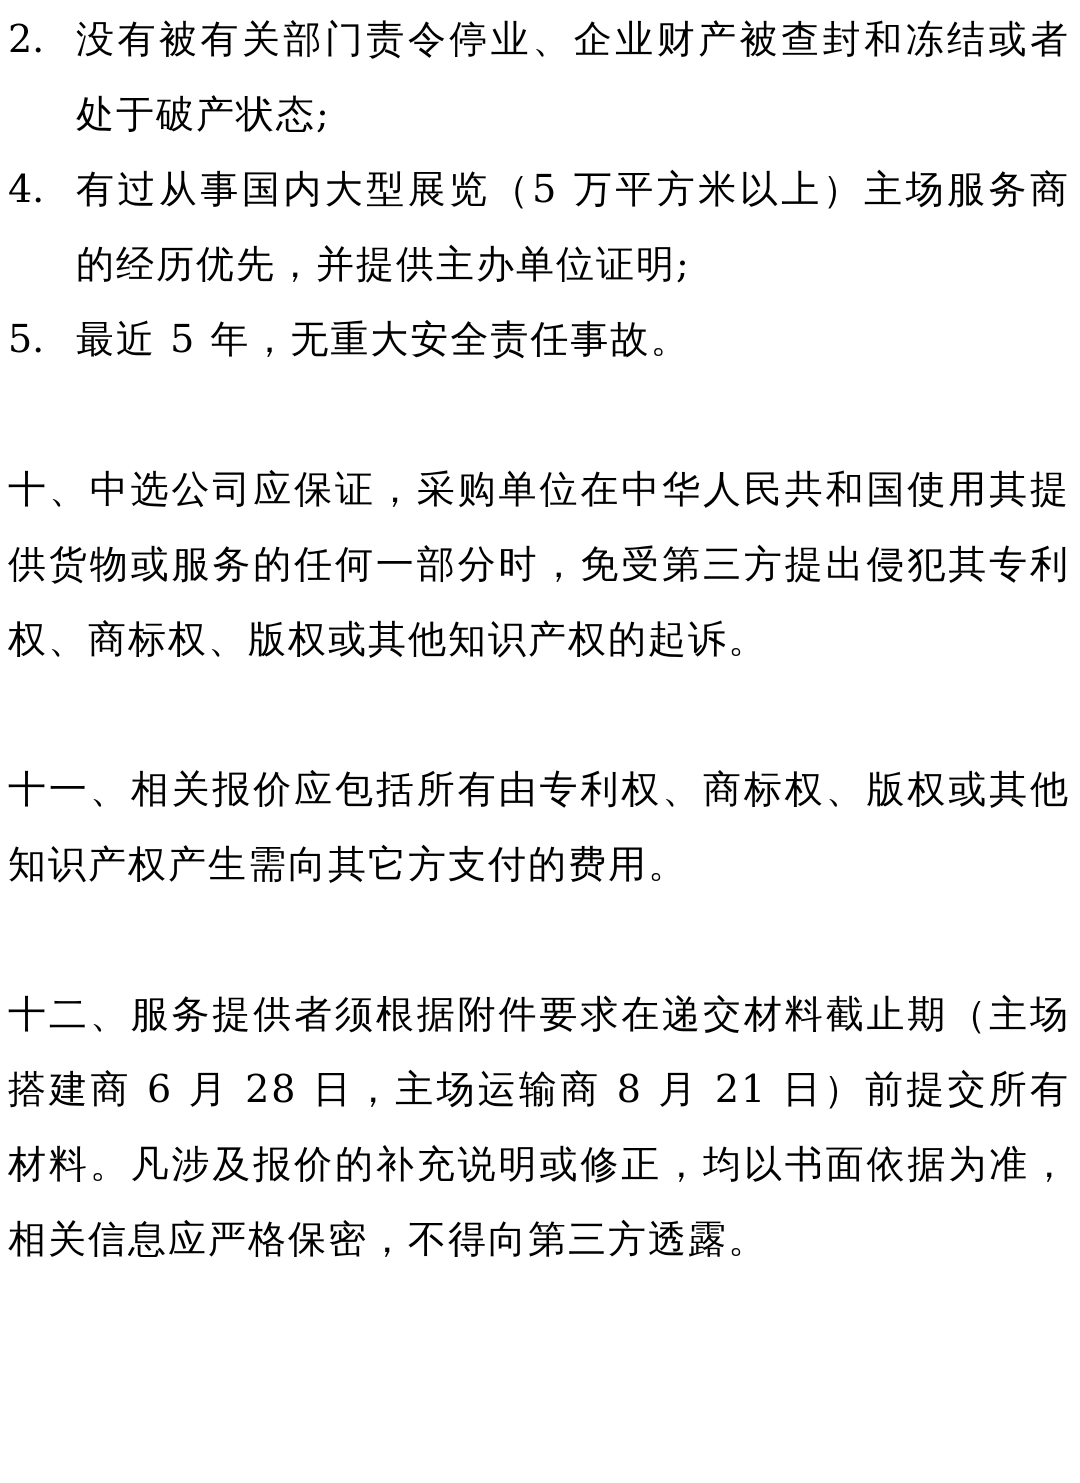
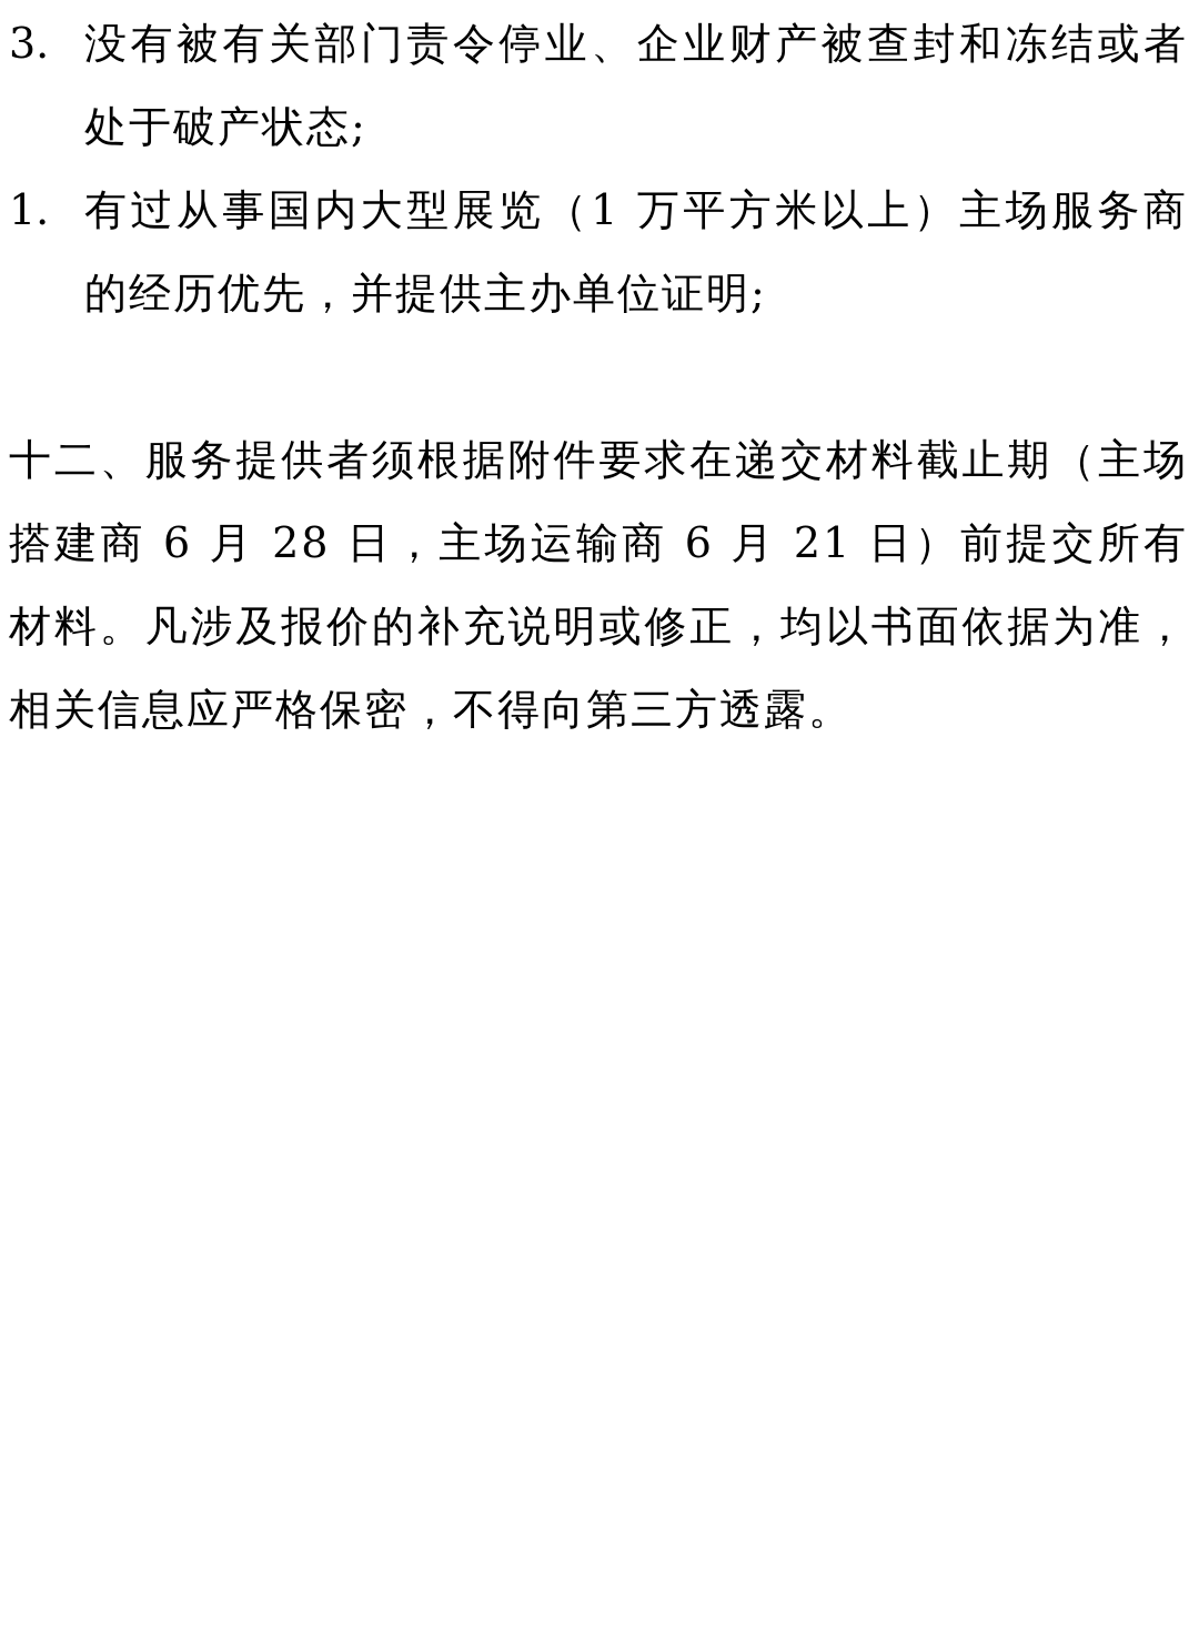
- 2.
+ 3.
  没有被有关部门责令停业、企业财产被查封和冻结或者处于破产状态;
- 4.
+ 1.
- 有过从事国内大型展览（5 万平方米以上）主场服务商的经历优先，并提供主办单位证明;
+ 有过从事国内大型展览（1 万平方米以上）主场服务商的经历优先，并提供主办单位证明;
- 5.
- 最近 5 年，无重大安全责任事故。
- 十、中选公司应保证，采购单位在中华人民共和国使用其提供货物或服务的任何一部分时，免受第三方提出侵犯其专利权、商标权、版权或其他知识产权的起诉。
- 十一、相关报价应包括所有由专利权、商标权、版权或其他知识产权产生需向其它方支付的费用。
- 十二、服务提供者须根据附件要求在递交材料截止期（主场搭建商 6 月 28 日，主场运输商 8 月 21 日）前提交所有材料。凡涉及报价的补充说明或修正，均以书面依据为准，相关信息应严格保密，不得向第三方透露。
+ 十二、服务提供者须根据附件要求在递交材料截止期（主场搭建商 6 月 28 日，主场运输商 6 月 21 日）前提交所有材料。凡涉及报价的补充说明或修正，均以书面依据为准，相关信息应严格保密，不得向第三方透露。
